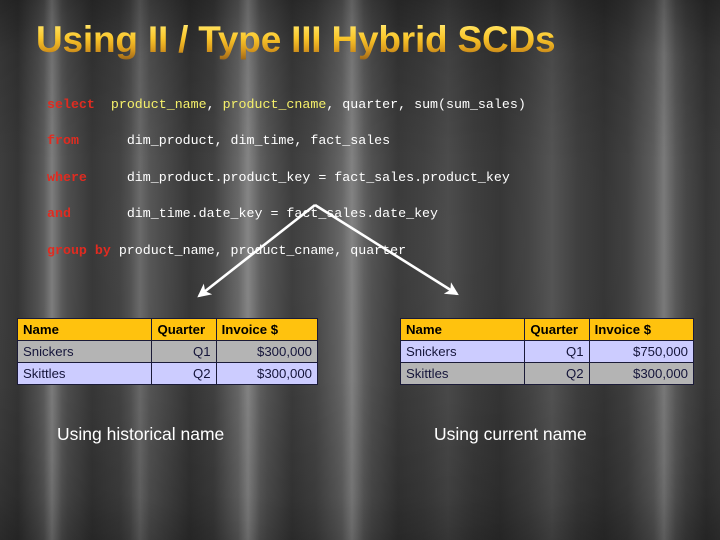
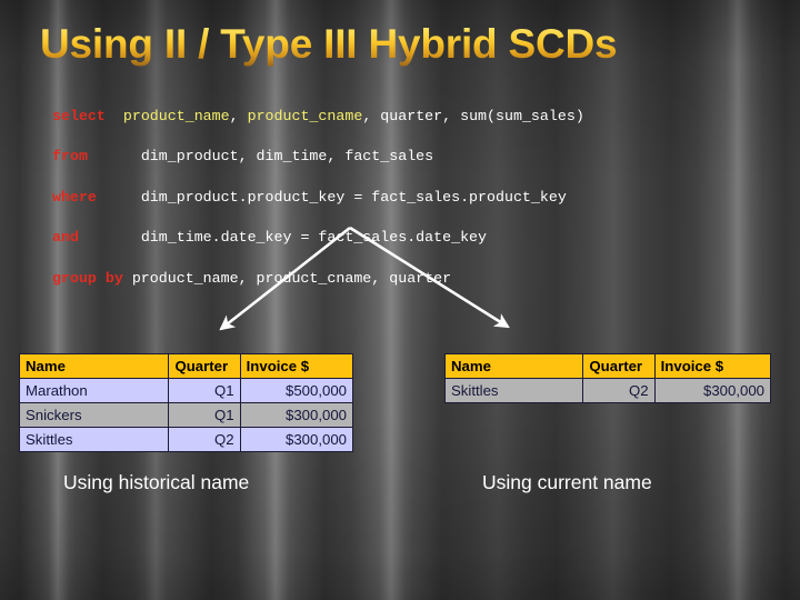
  Using II / Type III Hybrid SCDs
  select product_name, product_cname, quarter, sum(sum_sales)
  from dim_product, dim_time, fact_sales
  where dim_product.product_key = fact_sales.product_key
  and dim_time.date_key = fact_ales.date_key
  group by product_name, prouct_cname, quarer
  Name	Quarter	Invoice $
+ Marathon	Q1	$500,000
  Snickers	Q1	$300,000
  Skittles	Q2	$300,000
  Name	Quarter	Invoice $
- Snickers	Q1	$750,000
  Skittles	Q2	$300,000
  Using historical name
  Using current name
